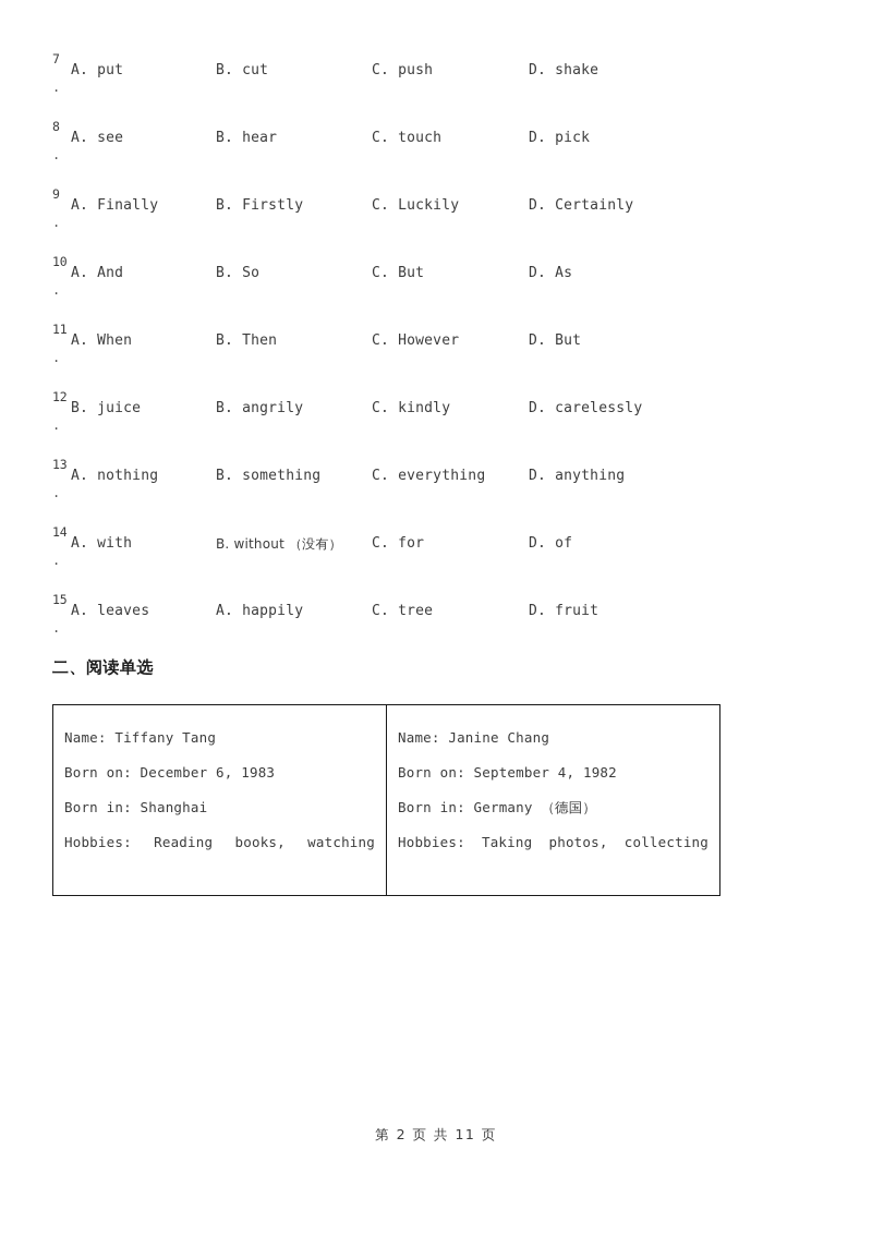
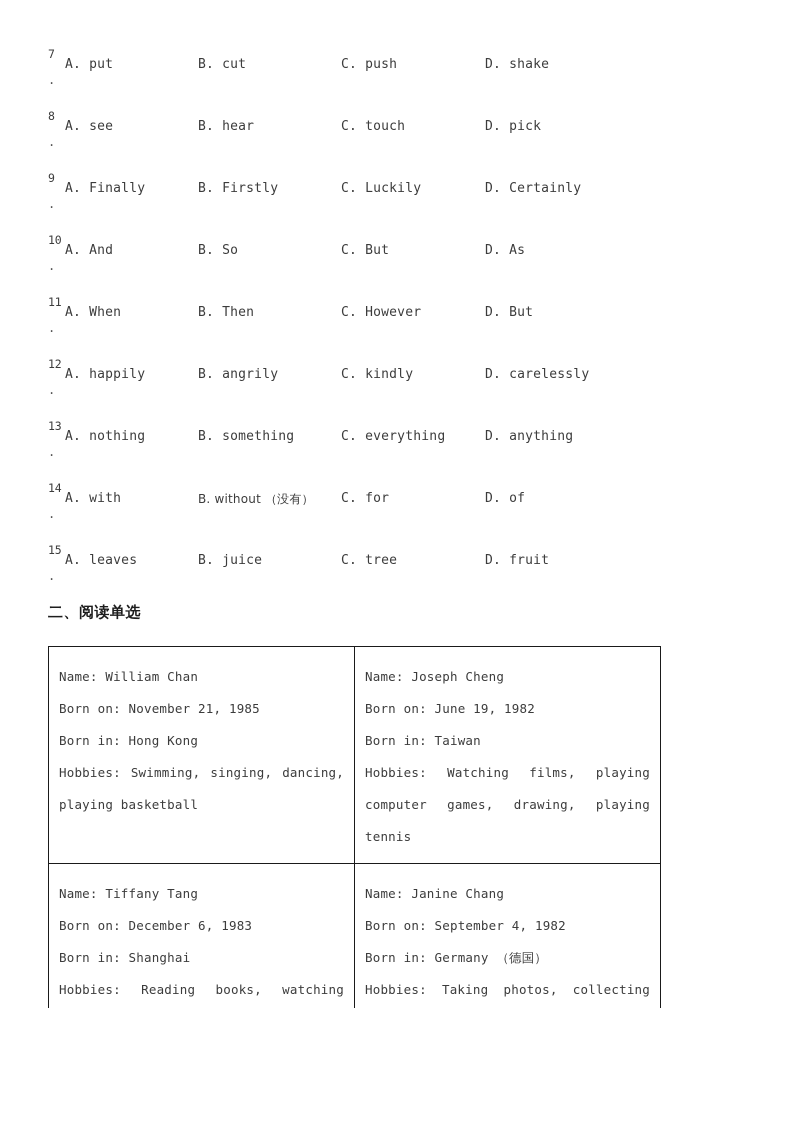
  7
  .
  A. put
  B. cut
  C. push
  D. shake
  8
  .
  A. see
  B. hear
  C. touch
  D. pick
  9
  .
  A. Finally
  B. Firstly
  C. Luckily
  D. Certainly
  10
  .
  A. And
  B. So
  C. But
  D. As
  11
  .
  A. When
  B. Then
  C. However
  D. But
  12
  .
- B. juice
+ A. happily
  B. angrily
  C. kindly
  D. carelessly
  13
  .
  A. nothing
  B. something
  C. everything
  D. anything
  14
  .
  A. with
  B. without （没有）
  C. for
  D. of
  15
  .
  A. leaves
- A. happily
+ B. juice
  C. tree
  D. fruit
  二、阅读单选
+ Name: William Chan Born on: November 21, 1985 Born in: Hong Kong Hobbies: Swimming, singing, dancing, playing basketball	Name: Joseph Cheng Born on: June 19, 1982 Born in: Taiwan Hobbies: Watching films, playing computer games, drawing, playing tennis
  Name: Tiffany Tang Born on: December 6, 1983 Born in: Shanghai Hobbies: Reading books, watching	Name: Janine Chang Born on: September 4, 1982 Born in: Germany （德国） Hobbies: Taking photos, collecting
- 第 2 页 共 11 页
